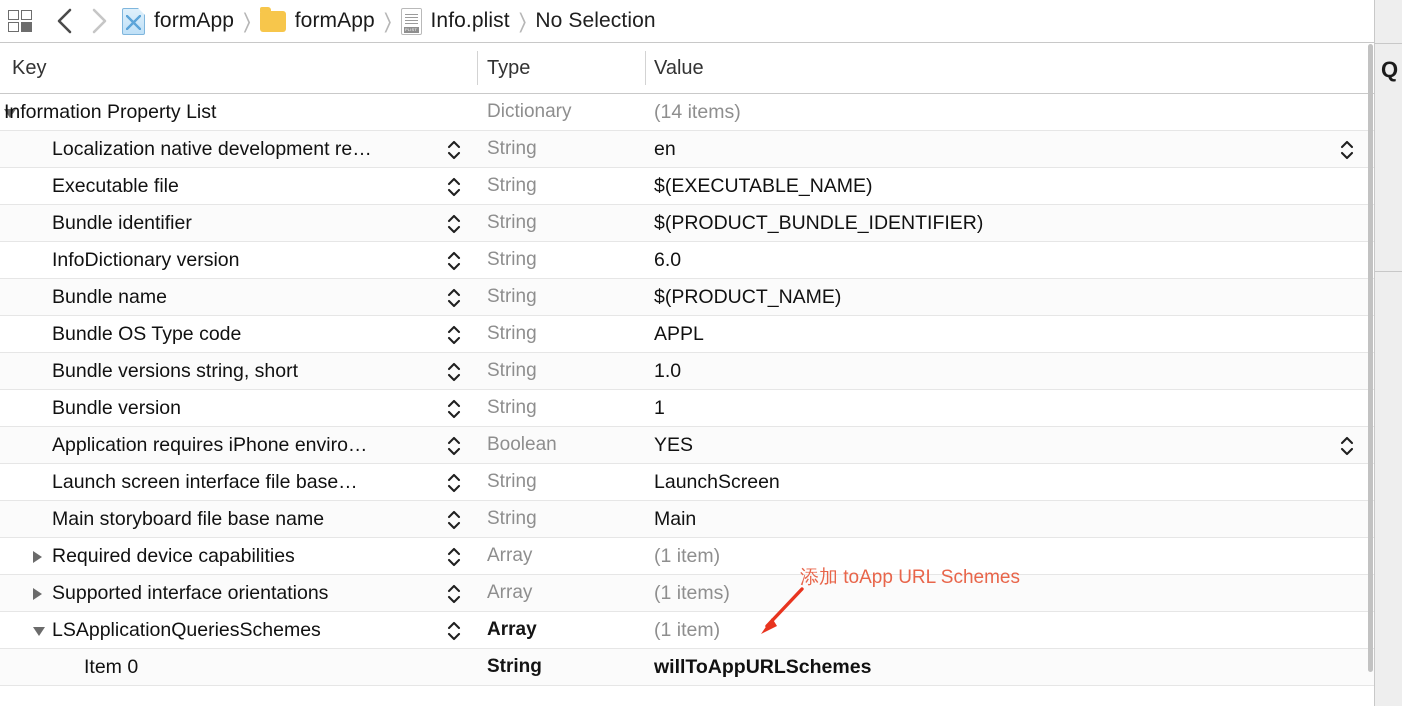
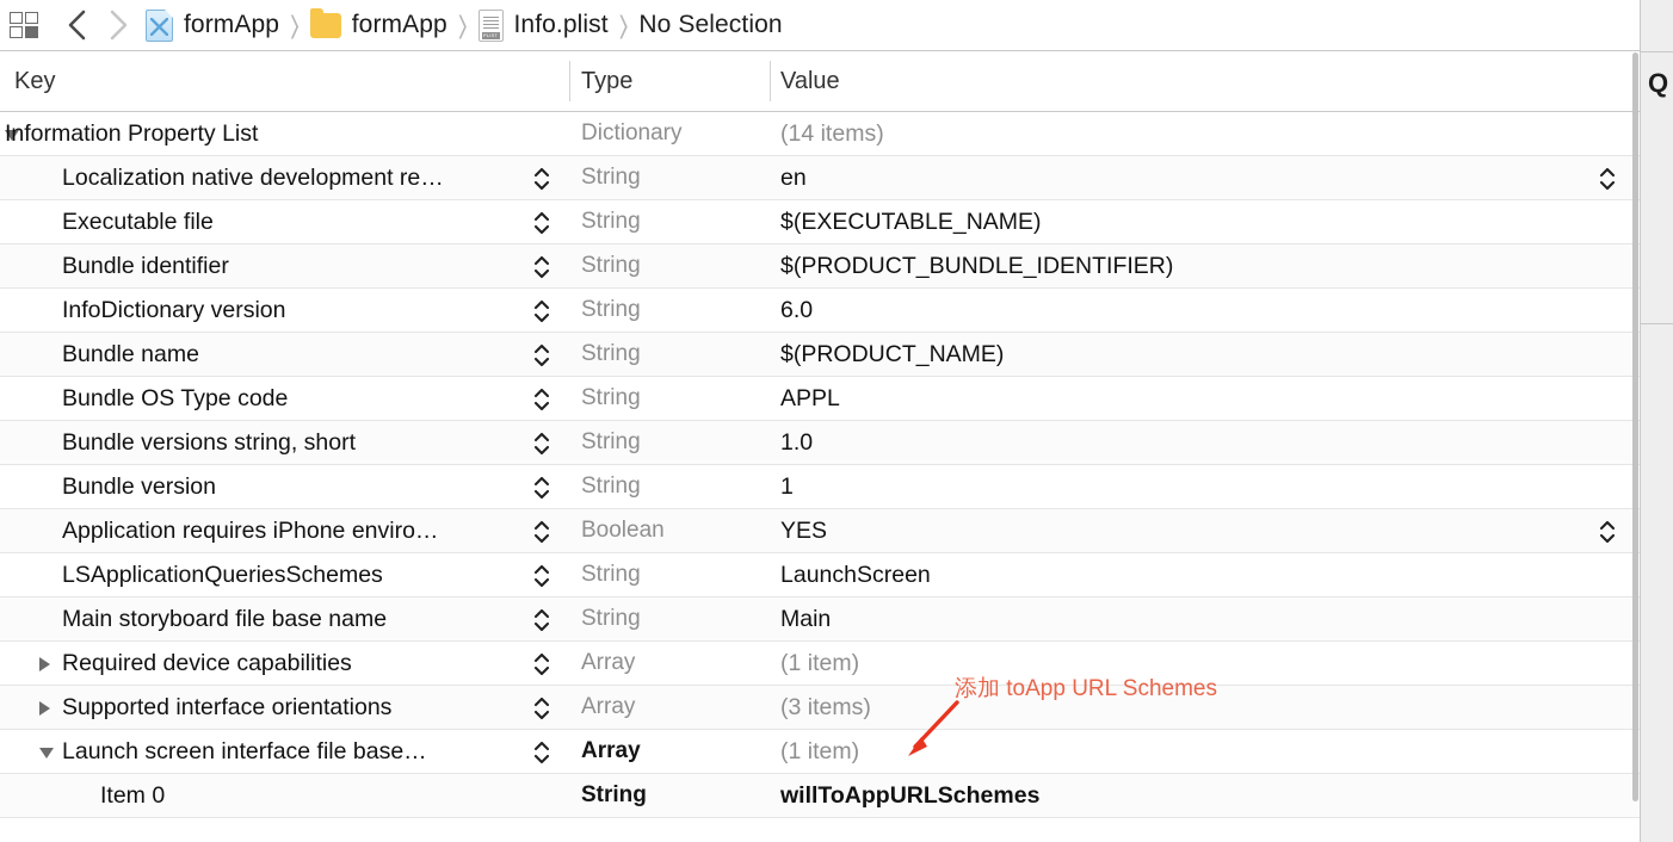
  formApp
  〉
  formApp
  〉
  Info.plist
  〉
  No Selection
  Key
  Type
  Value
  Information Property List
  Dictionary
  (14 items)
  Localization native development re…
  String
  en
  Executable file
  String
  $(EXECUTABLE_NAME)
  Bundle identifier
  String
  $(PRODUCT_BUNDLE_IDENTIFIER)
  InfoDictionary version
  String
  6.0
  Bundle name
  String
  $(PRODUCT_NAME)
  Bundle OS Type code
  String
  APPL
  Bundle versions string, short
  String
  1.0
  Bundle version
  String
  1
  Application requires iPhone enviro…
  Boolean
  YES
- Launch screen interface file base…
+ LSApplicationQueriesSchemes
  String
  LaunchScreen
  Main storyboard file base name
  String
  Main
  Required device capabilities
  Array
  (1 item)
  Supported interface orientations
  Array
- (1 items)
+ (3 items)
- LSApplicationQueriesSchemes
+ Launch screen interface file base…
  Array
  (1 item)
  Item 0
  String
  willToAppURLSchemes
  添加 toApp URL Schemes
  Q
